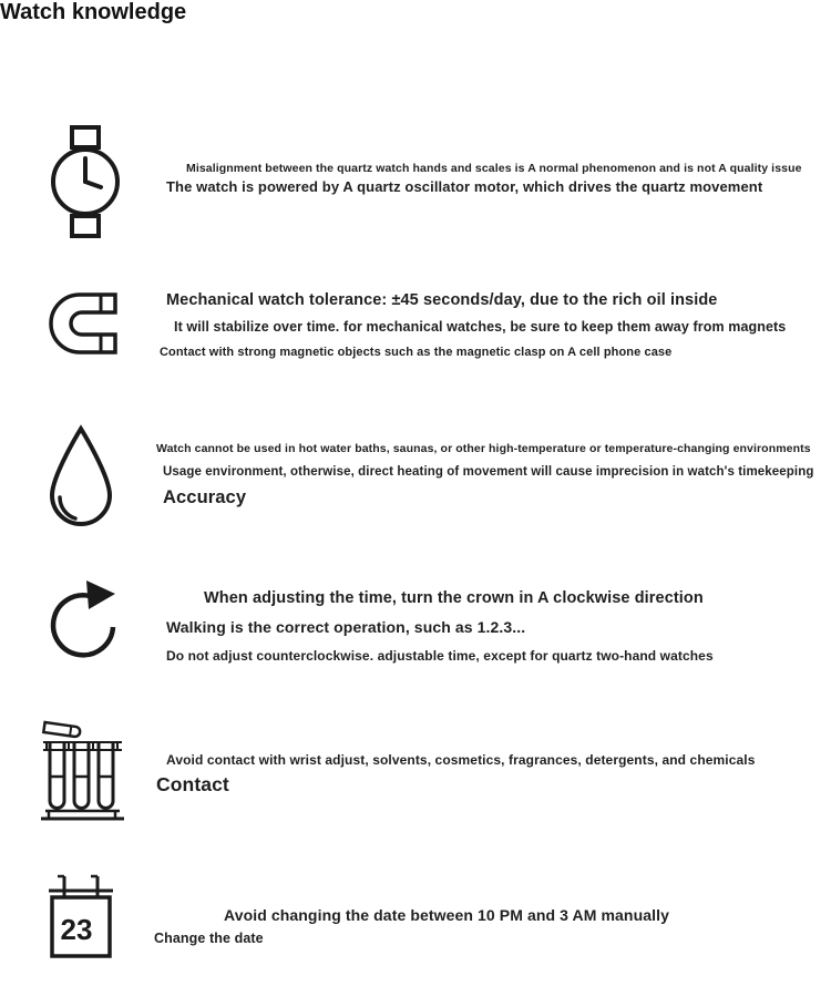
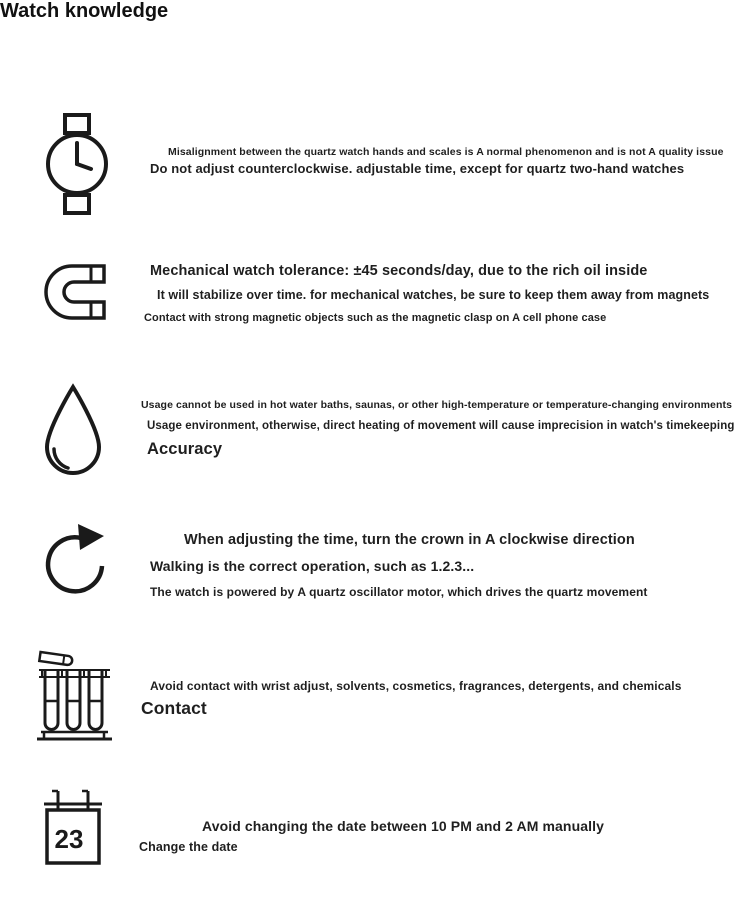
  Watch knowledge
  Misalignment between the quartz watch hands and scales is A normal phenomenon and is not A quality issue
- The watch is powered by A quartz oscillator motor, which drives the quartz movement
+ Do not adjust counterclockwise. adjustable time, except for quartz two-hand watches
  Mechanical watch tolerance: ±45 seconds/day, due to the rich oil inside
  It will stabilize over time. for mechanical watches, be sure to keep them away from magnets
  Contact with strong magnetic objects such as the magnetic clasp on A cell phone case
- Watch cannot be used in hot water baths, saunas, or other high-temperature or temperature-changing environments
+ Usage cannot be used in hot water baths, saunas, or other high-temperature or temperature-changing environments
  Usage environment, otherwise, direct heating of movement will cause imprecision in watch's timekeeping
  Accuracy
  When adjusting the time, turn the crown in A clockwise direction
  Walking is the correct operation, such as 1.2.3...
- Do not adjust counterclockwise. adjustable time, except for quartz two-hand watches
+ The watch is powered by A quartz oscillator motor, which drives the quartz movement
  Avoid contact with wrist adjust, solvents, cosmetics, fragrances, detergents, and chemicals
  Contact
  23
- Avoid changing the date between 10 PM and 3 AM manually
+ Avoid changing the date between 10 PM and 2 AM manually
  Change the date
